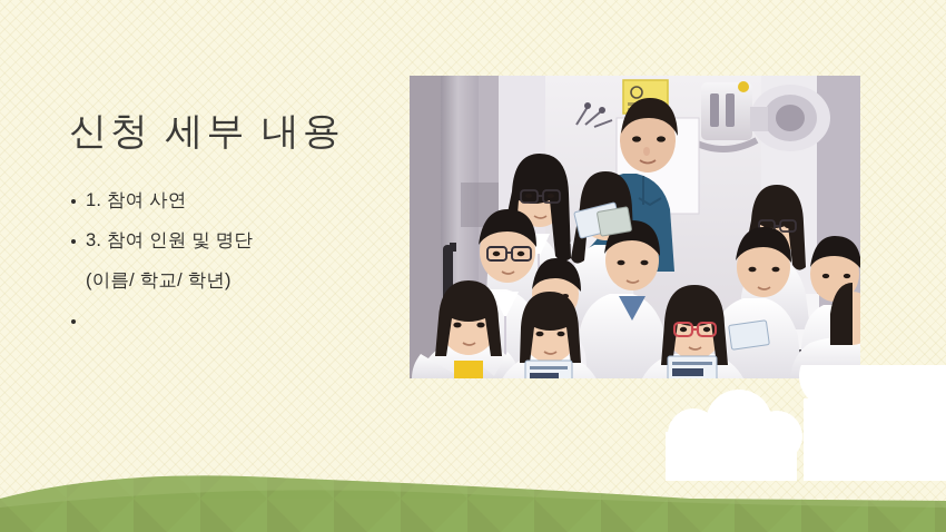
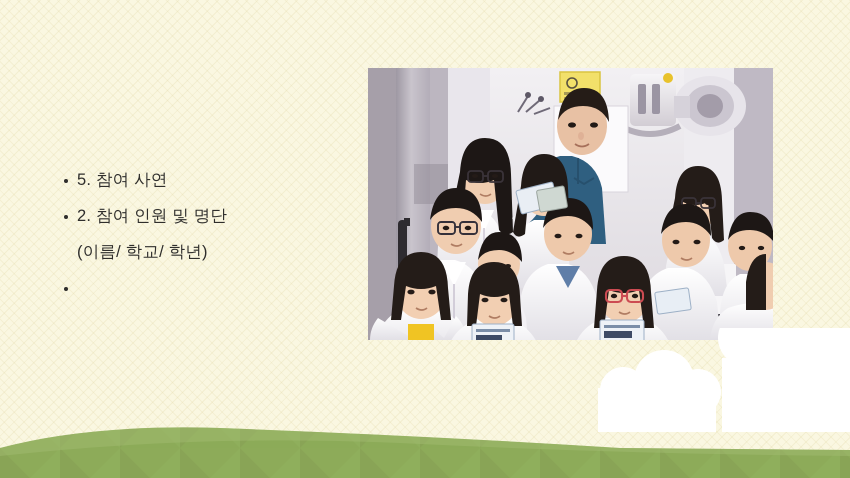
- 신청 세부 내용
- 1. 참여 사연
+ 5. 참여 사연
- 3. 참여 인원 및 명단
+ 2. 참여 인원 및 명단
  (이름/ 학교/ 학년)
